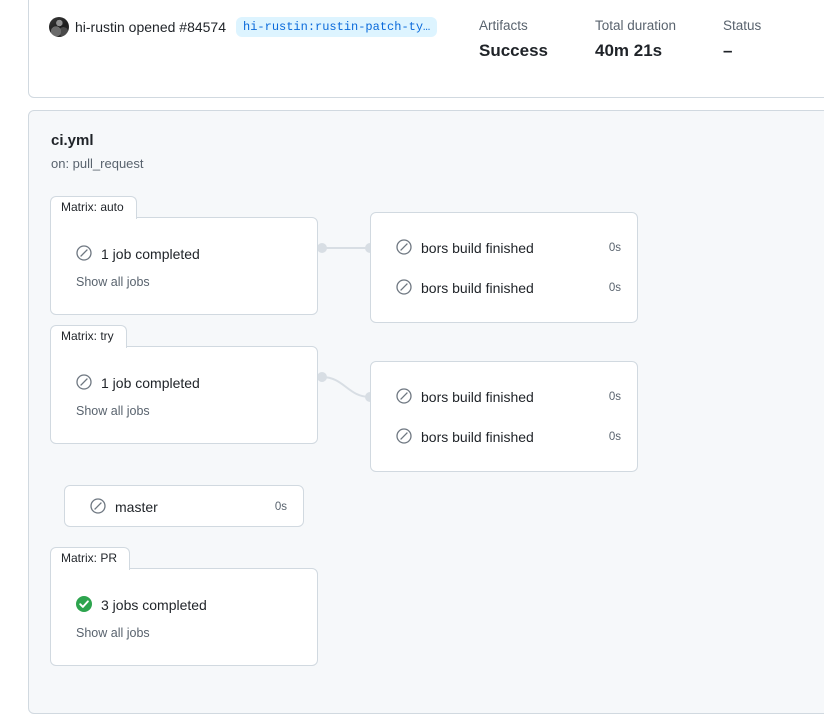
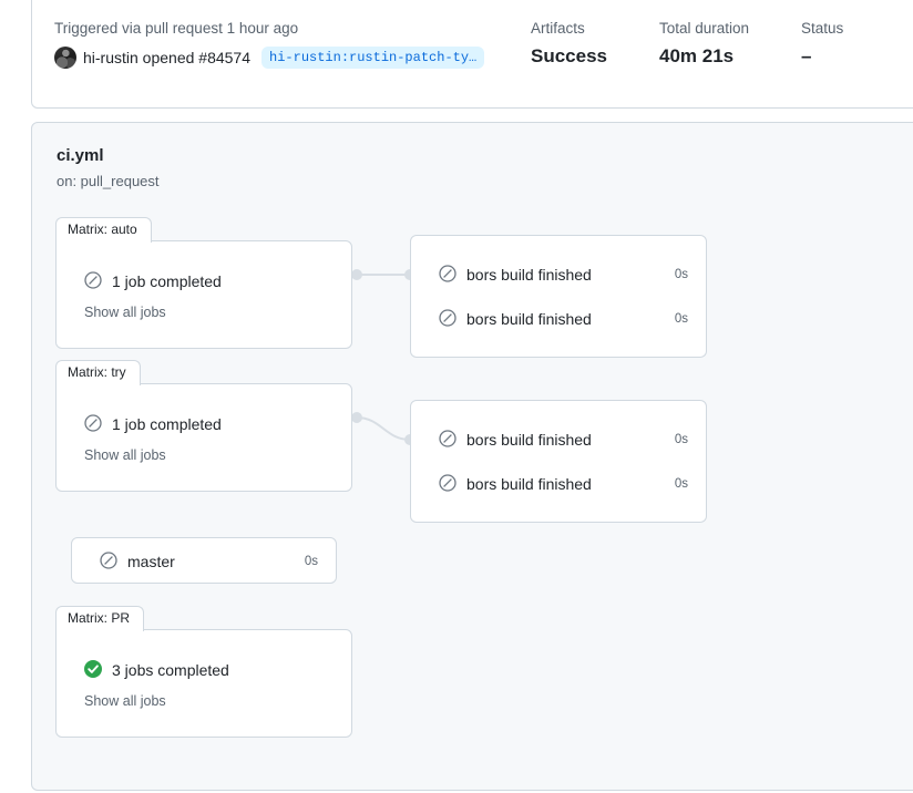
+ Triggered via pull request 1 hour ago
  hi-rustin opened #84574
  hi-rustin:rustin-patch-ty…
  Artifacts
  Success
  Total duration
  40m 21s
  Status
  –
  ci.yml
  on: pull_request
  Matrix: auto
  1 job completed
  Show all jobs
  bors build finished
  0s
  bors build finished
  0s
  Matrix: try
  1 job completed
  Show all jobs
  bors build finished
  0s
  bors build finished
  0s
  master
  0s
  Matrix: PR
  3 jobs completed
  Show all jobs
